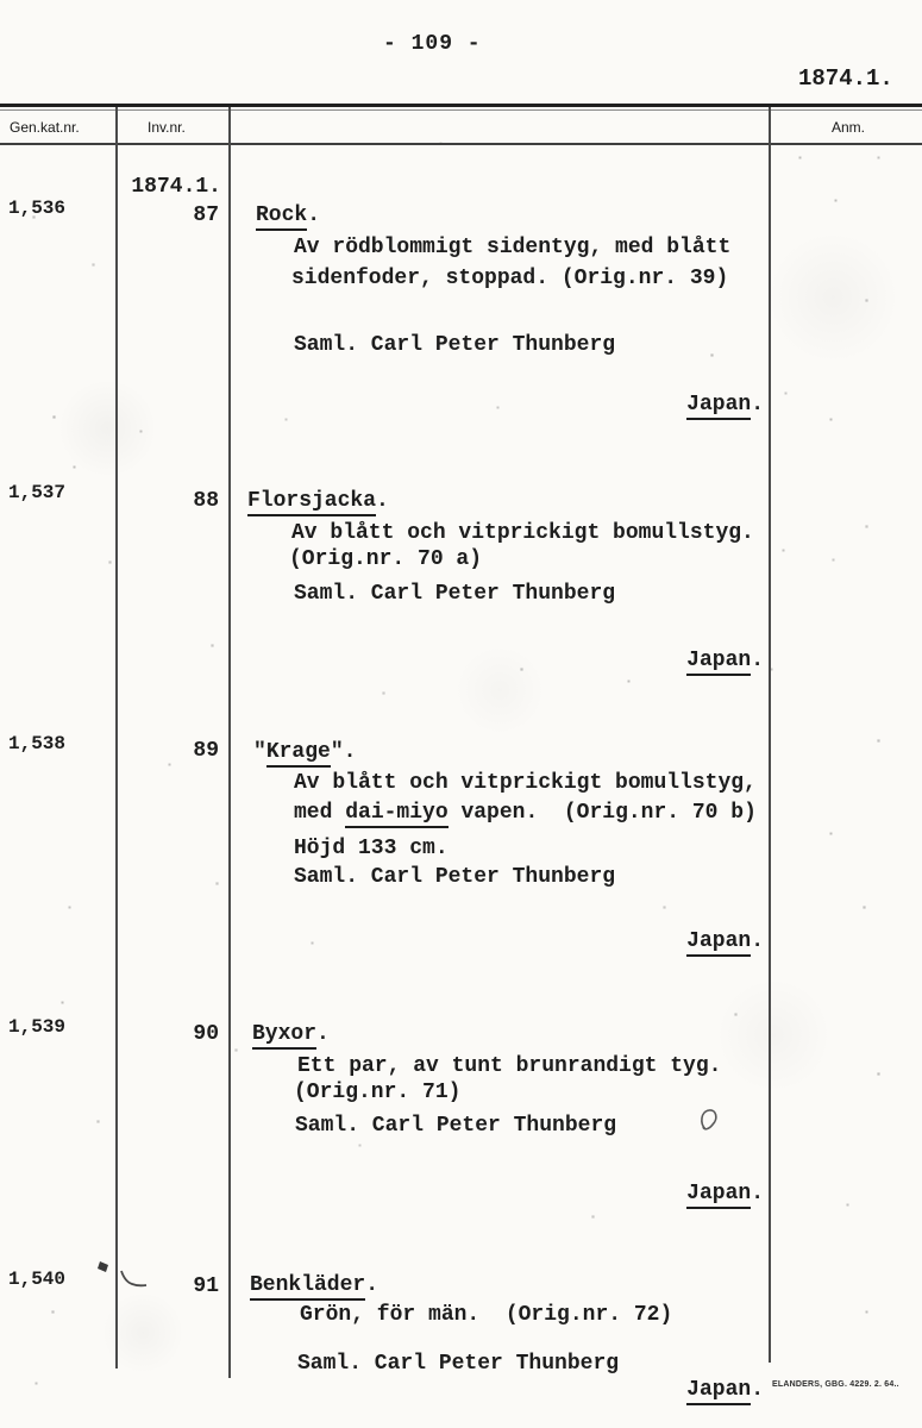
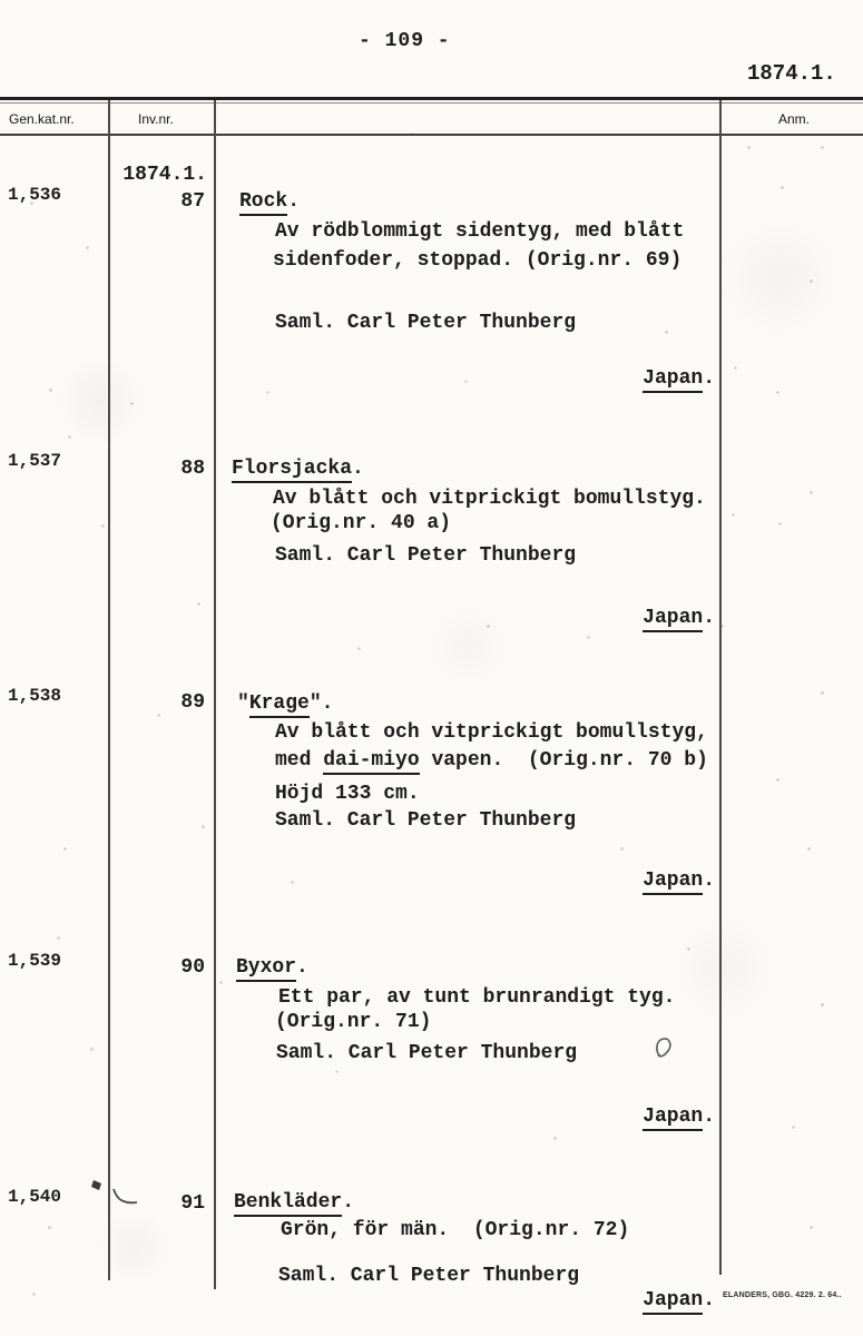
  - 109 -
  1874.1.
  Gen.kat.nr.
  Inv.nr.
  Anm.
  1874.1.
  1,536
  87
  Rock.
  Av rödblommigt sidentyg, med blått
- sidenfoder, stoppad. (Orig.nr. 39)
+ sidenfoder, stoppad. (Orig.nr. 69)
  Saml. Carl Peter Thunberg
  Japan.
  1,537
  88
  Florsjacka.
  Av blått och vitprickigt bomullstyg.
- (Orig.nr. 70 a)
+ (Orig.nr. 40 a)
  Saml. Carl Peter Thunberg
  Japan.
  1,538
  89
  "Krage".
  Av blått och vitprickigt bomullstyg,
  med dai-miyo vapen. (Orig.nr. 70 b)
  Höjd 133 cm.
  Saml. Carl Peter Thunberg
  Japan.
  1,539
  90
  Byxor.
  Ett par, av tunt brunrandigt tyg.
  (Orig.nr. 71)
  Saml. Carl Peter Thunberg
  Japan.
  1,540
  91
  Benkläder.
  Grön, för män. (Orig.nr. 72)
  Saml. Carl Peter Thunberg
  Japan.
